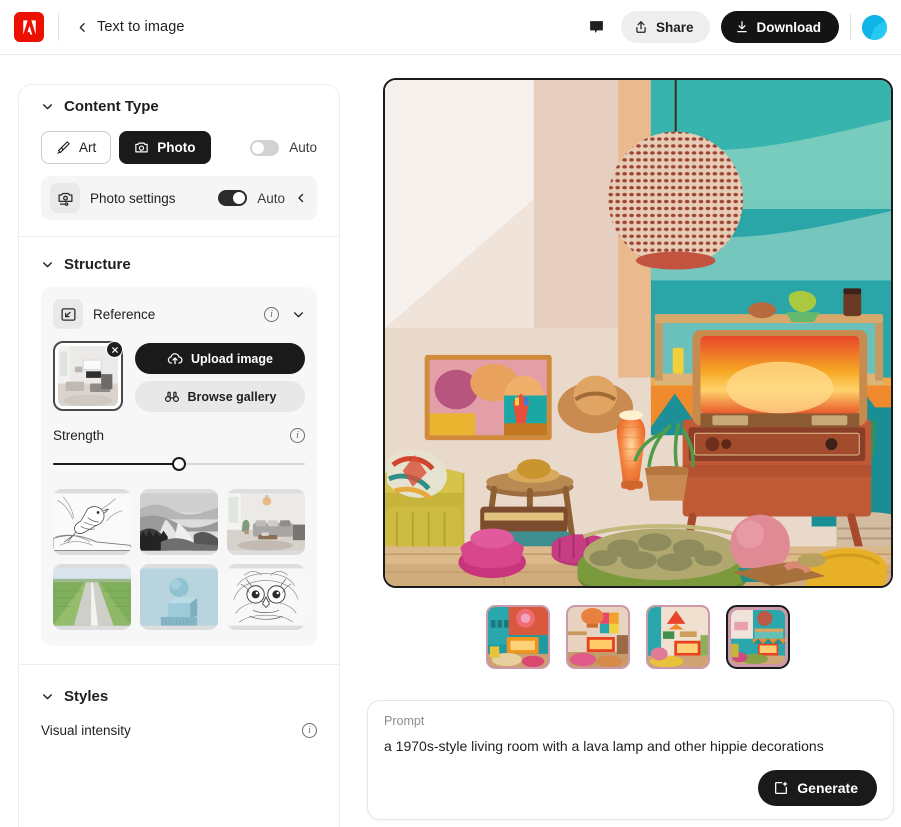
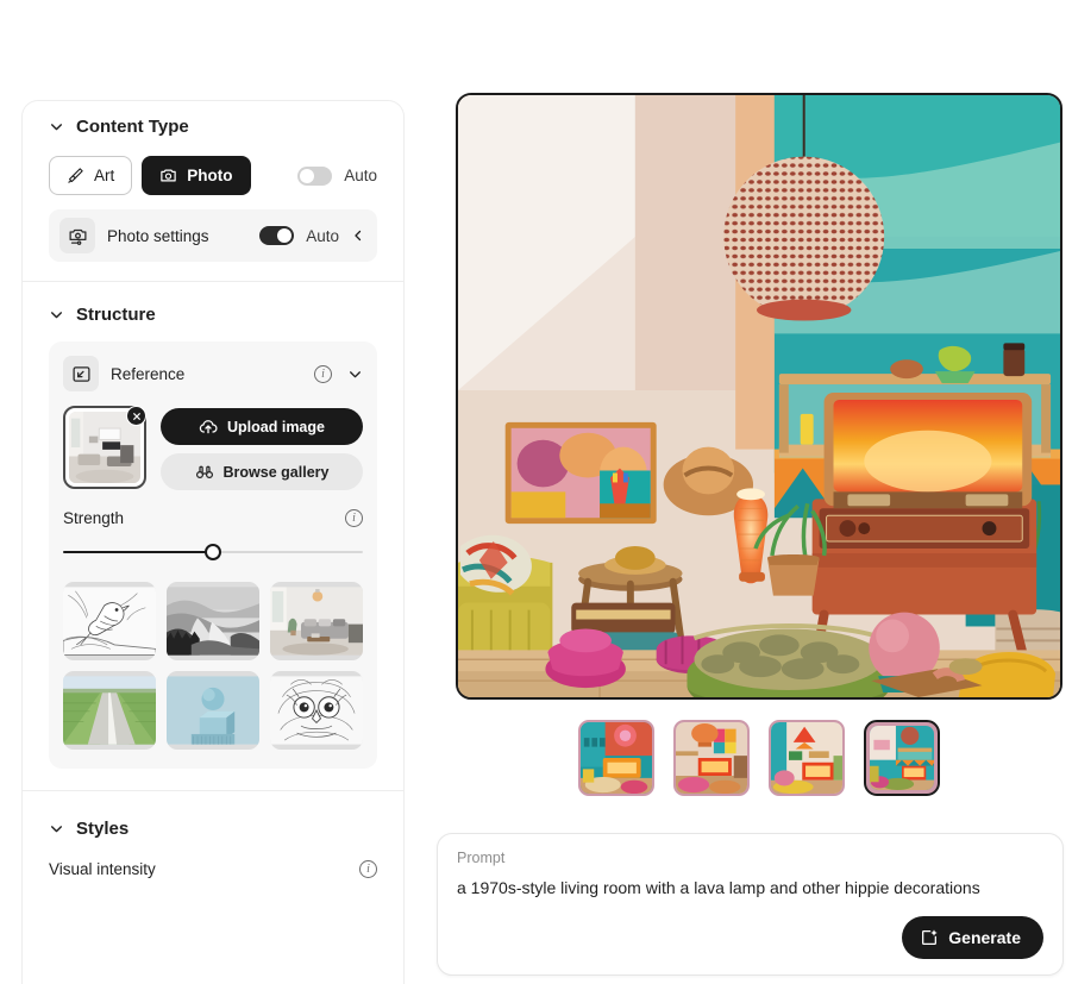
- Text to image
- Share
- Download
  Content Type
  Art
  Photo
  Auto
  Photo settings
  Auto
  Structure
  Reference
  i
  Upload image
  Browse gallery
  Strength
  i
  Styles
  Visual intensity
  i
  Prompt
  a 1970s-style living room with a lava lamp and other hippie decorations
  Generate
